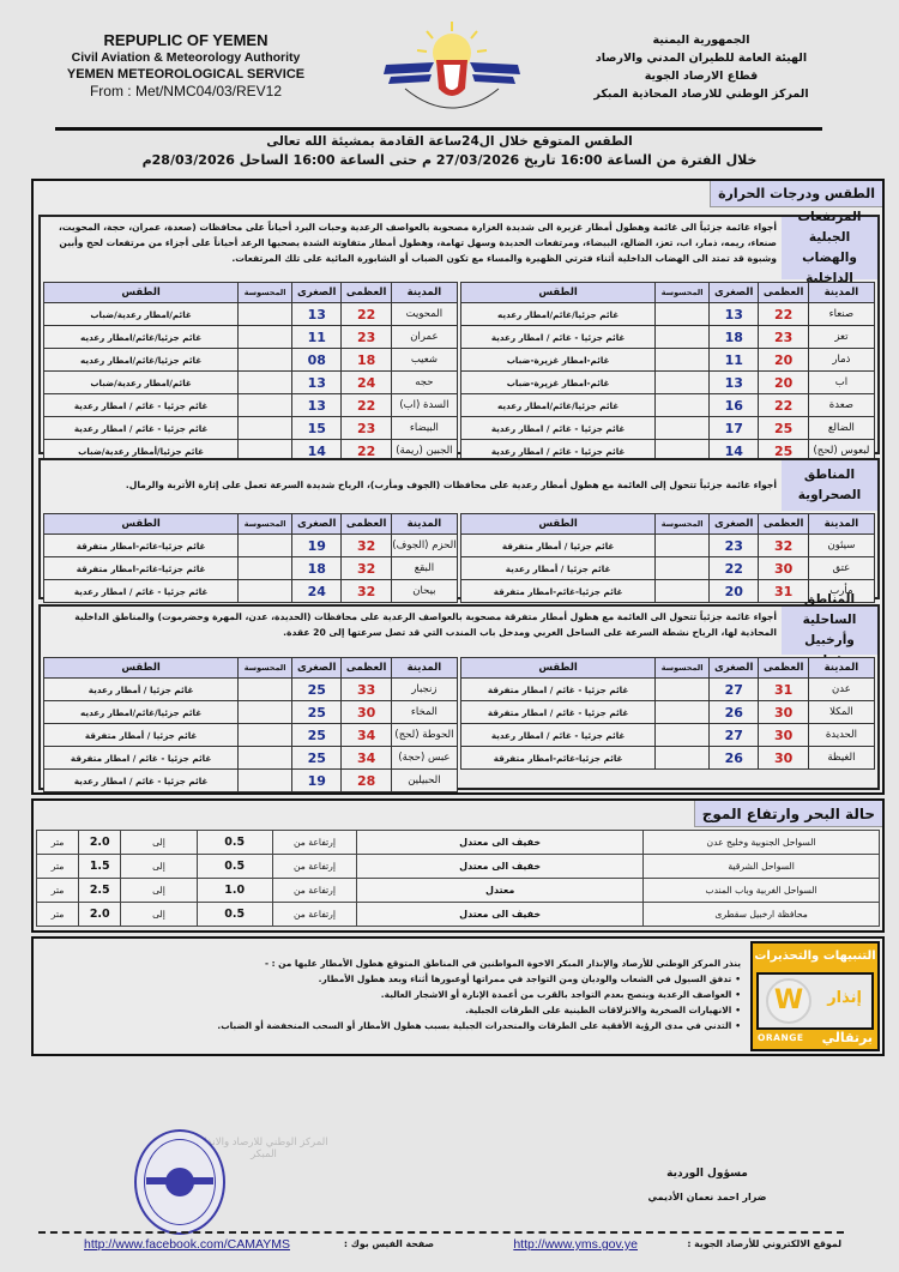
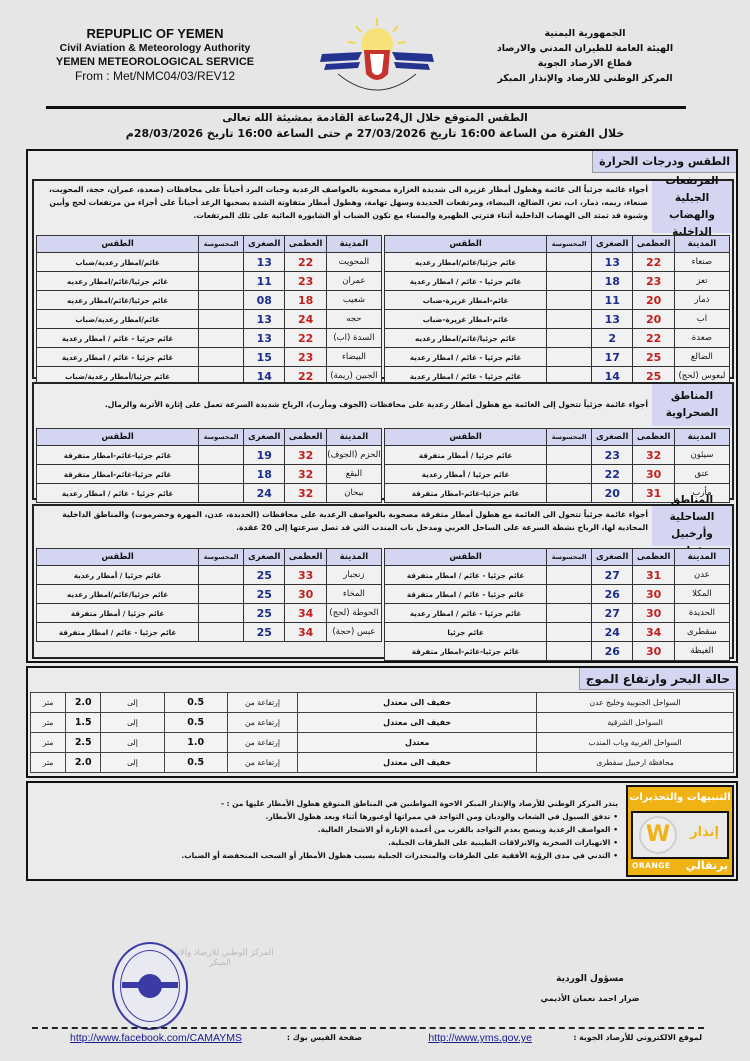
  REPUPLIC OF YEMEN
  Civil Aviation & Meteorology Authority
  YEMEN METEOROLOGICAL SERVICE
  From : Met/NMC04/03/REV12
  الجمهورية اليمنية
  الهيئة العامة للطيران المدني والارصاد
  قطاع الارصاد الجوية
- المركز الوطني للارصاد المحاذية المبكر
+ المركز الوطني للارصاد والإنذار المبكر
  الطقس المتوقع خلال ال24ساعة القادمة بمشيئة الله تعالى
- خلال الفترة من الساعة 16:00 تاريخ 27/03/2026 م حتى الساعة 16:00 الساحل 28/03/2026م
+ خلال الفترة من الساعة 16:00 تاريخ 27/03/2026 م حتى الساعة 16:00 تاريخ 28/03/2026م
  الطقس ودرجات الحرارة
  المرتفعات الجبلية والهضاب الداخلية
  أجواء غائمة جزئياً الى غائمة وهطول أمطار غزيرة الى شديدة الغزارة مصحوبة بالعواصف الرعدية وحبات البرد أحياناً على محافظات (صعدة، عمران، حجة، المحويت، صنعاء، ريمه، ذمار، اب، تعز، الضالع، البيضاء، ومرتفعات الحديدة وسهل تهامة، وهطول أمطار متفاوتة الشدة يصحبها الرعد أحياناً على أجزاء من مرتفعات لحج وأبين وشبوة قد تمتد الى الهضاب الداخلية أثناء فترتي الظهيرة والمساء مع تكون الضباب أو الشابورة المائية على تلك المرتفعات.
  المدينة	العظمى	الصغرى	المحسوسة	الطقس
  صنعاء	22	13		غائم جزئيا/غائم/امطار رعديه
  تعز	23	18		غائم جزئيا - غائم / امطار رعدية
  ذمار	20	11		غائم-امطار غزيرة-ضباب
  اب	20	13		غائم-امطار غزيرة-ضباب
- صعدة	22	16		غائم جزئيا/غائم/امطار رعديه
+ صعدة	22	2		غائم جزئيا/غائم/امطار رعديه
  الضالع	25	17		غائم جزئيا - غائم / امطار رعدية
  لبعوس (لحج)	25	14		غائم جزئيا - غائم / امطار رعدية
  المدينة	العظمى	الصغرى	المحسوسة	الطقس
  المحويت	22	13		غائم/امطار رعدية/ضباب
  عمران	23	11		غائم جزئيا/غائم/امطار رعديه
  شعيب	18	08		غائم جزئيا/غائم/امطار رعديه
  حجه	24	13		غائم/امطار رعدية/ضباب
  السدة (اب)	22	13		غائم جزئيا - غائم / امطار رعدية
  البيضاء	23	15		غائم جزئيا - غائم / امطار رعدية
  الجبين (ريمة)	22	14		غائم جزئيا/أمطار رعدية/ضباب
  المناطق الصحراوية
  أجواء غائمة جزئياً تتحول إلى الغائمة مع هطول أمطار رعدية على محافظات (الجوف ومأرب)، الرياح شديدة السرعة تعمل على إثارة الأتربة والرمال.
  المدينة	العظمى	الصغرى	المحسوسة	الطقس
  سيئون	32	23		غائم جزئيا / أمطار متفرقة
  عتق	30	22		غائم جزئيا / أمطار رعدية
  مأرب	31	20		غائم جزئيا-غائم-امطار متفرقة
  المدينة	العظمى	الصغرى	المحسوسة	الطقس
  الحزم (الجوف)	32	19		غائم جزئيا-غائم-امطار متفرقة
  البقع	32	18		غائم جزئيا-غائم-امطار متفرقة
  بيحان	32	24		غائم جزئيا - غائم / امطار رعدية
  المناطق الساحلية وأرخبيل
  أجواء غائمة جزئياً تتحول الى الغائمة مع هطول أمطار متفرقة مصحوبة بالعواصف الرعدية على محافظات (الحديدة، عدن، المهرة وحضرموت) والمناطق الداخلية المحاذية لها، الرياح نشطة السرعة على الساحل الغربي ومدخل باب المندب التي قد تصل سرعتها إلى 20 عقدة.
  المدينة	العظمى	الصغرى	المحسوسة	الطقس
  عدن	31	27		غائم جزئيا - غائم / امطار متفرقة
  المكلا	30	26		غائم جزئيا - غائم / امطار متفرقة
  الحديدة	30	27		غائم جزئيا - غائم / امطار رعدية
+ سقطرى	34	24		غائم جزئيا
  الغيظة	30	26		غائم جزئيا-غائم-امطار متفرقة
  المدينة	العظمى	الصغرى	المحسوسة	الطقس
  زنجبار	33	25		غائم جزئيا / أمطار رعدية
  المخاء	30	25		غائم جزئيا/غائم/امطار رعديه
  الحوطة (لحج)	34	25		غائم جزئيا / أمطار متفرقة
  عبس (حجة)	34	25		غائم جزئيا - غائم / امطار متفرقة
- الحبيلين	28	19		غائم جزئيا - غائم / امطار رعدية
  حالة البحر وارتفاع الموج
  السواحل الجنوبية وخليج عدن	خفيف الى معتدل	إرتفاعة من	0.5	إلى	2.0	متر
  السواحل الشرقية	خفيف الى معتدل	إرتفاعة من	0.5	إلى	1.5	متر
  السواحل الغربية وباب المندب	معتدل	إرتفاعة من	1.0	إلى	2.5	متر
  محافظة ارخبيل سقطرى	خفيف الى معتدل	إرتفاعة من	0.5	إلى	2.0	متر
  التنبيهات والتحذيرات
  W
  إنذار
  ORANGE
  برتقالي
  ينذر المركز الوطني للأرصاد والإنذار المبكر الاخوة المواطنين في المناطق المتوقع هطول الأمطار عليها من : -
  تدفق السيول في الشعاب والوديان ومن التواجد في ممراتها أوعبورها أثناء وبعد هطول الأمطار.
  العواصف الرعدية وينصح بعدم التواجد بالقرب من أعمدة الإنارة أو الاشجار العالية.
  الانهيارات الصخرية والانزلاقات الطينية على الطرقات الجبلية.
  التدني في مدى الرؤية الأفقية على الطرقات والمنحدرات الجبلية بسبب هطول الأمطار أو السحب المنخفضة أو الضباب.
  المركز الوطني للارصاد والان المبكر
  مسؤول الوردية
  ضرار احمد نعمان الأديمي
  لموقع الالكتروني للأرصاد الجوية :
  http://www.yms.gov.ye
  صفحة الفيس بوك :
  http://www.facebook.com/CAMAYMS
